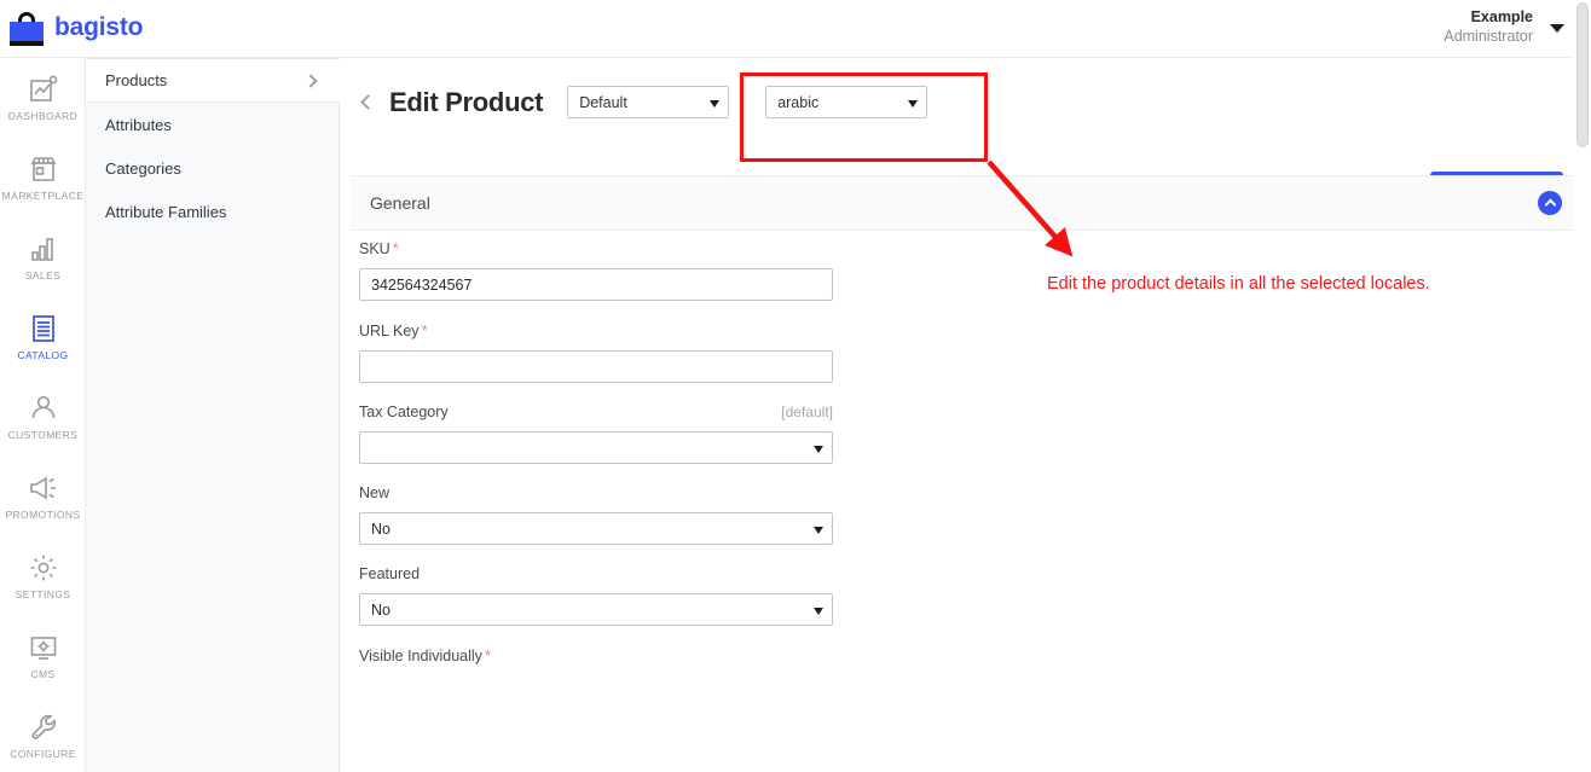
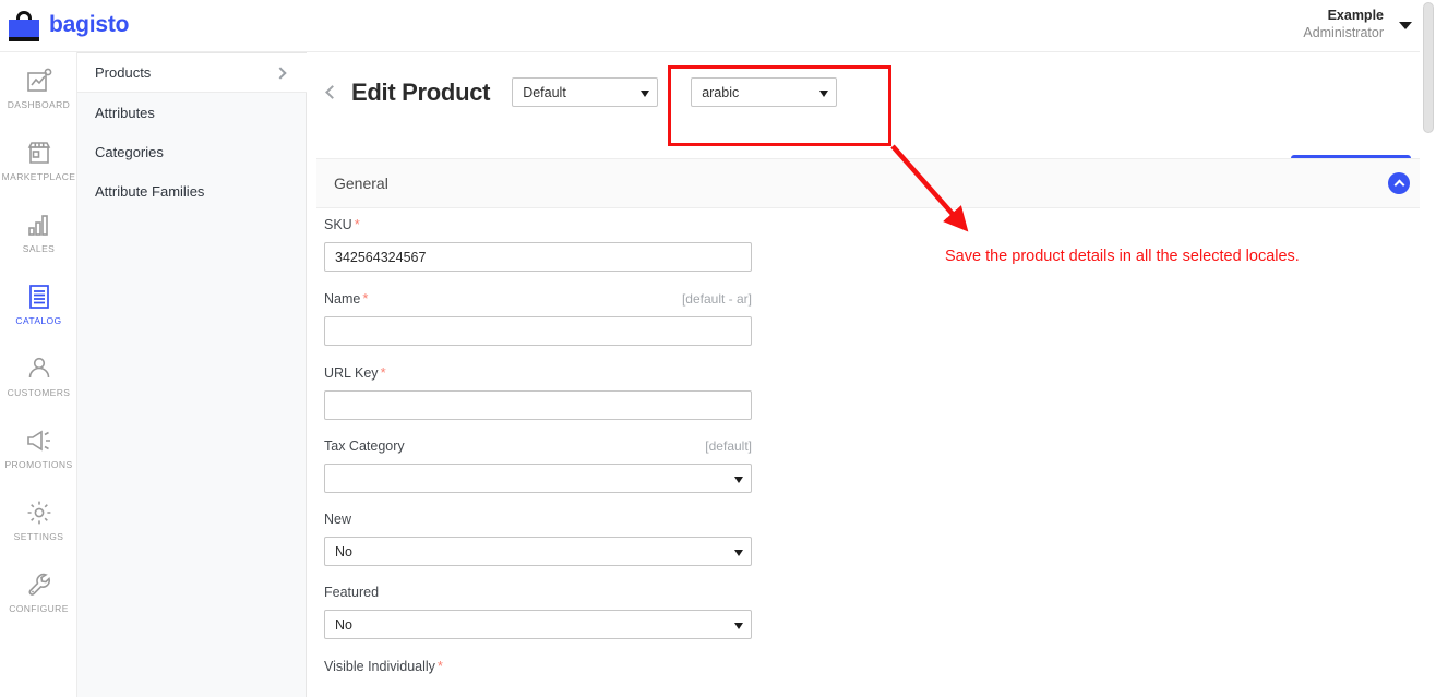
  bagisto
  Example
  Administrator
  DASHBOARD
  MARKETPLACE
  SALES
  CATALOG
  CUSTOMERS
  PROMOTIONS
  SETTINGS
- CMS
  CONFIGURE
  Products
  Attributes
  Categories
  Attribute Families
  Edit Product
  Default
  arabic
  General
  SKU *
  342564324567
+ Name *
+ [default - ar]
  URL Key *
  Tax Category
  [default]
  New
  No
  Featured
  No
  Visible Individually *
- Edit the product details in all the selected locales.
+ Save the product details in all the selected locales.
